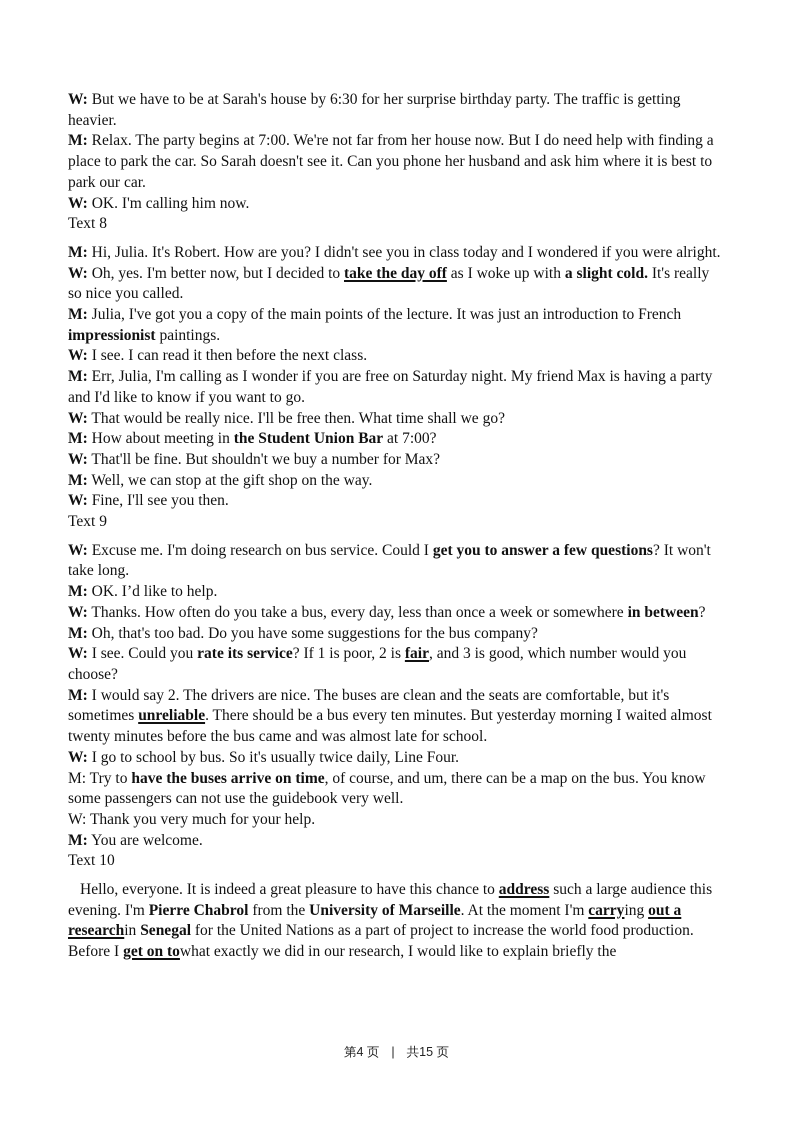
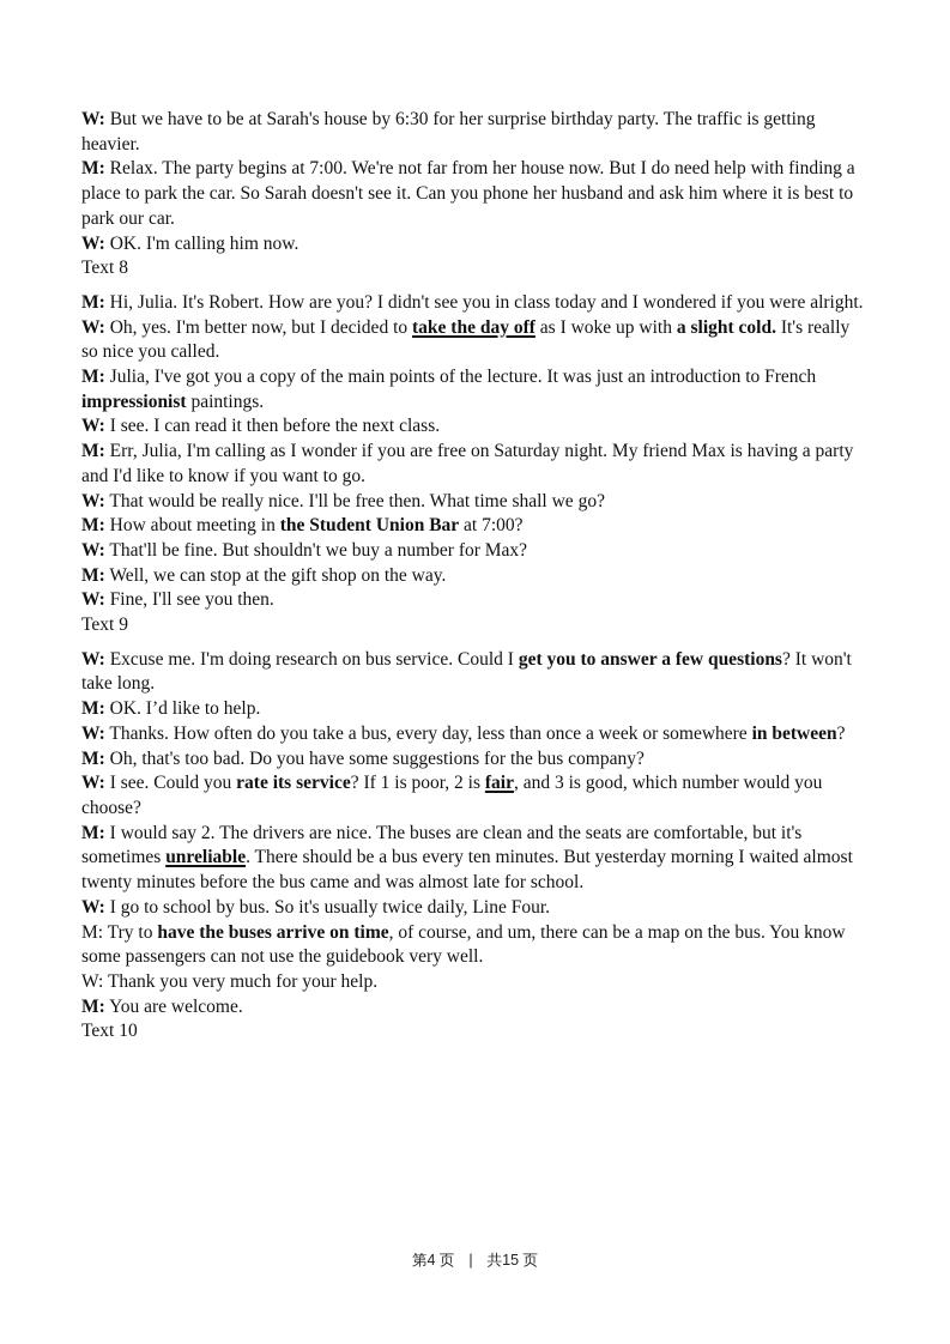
  W: But we have to be at Sarah's house by 6:30 for her surprise birthday party. The traffic is getting heavier.
  M: Relax. The party begins at 7:00. We're not far from her house now. But I do need help with finding a place to park the car. So Sarah doesn't see it. Can you phone her husband and ask him where it is best to park our car.
  W: OK. I'm calling him now.
  Text 8
  M: Hi, Julia. It's Robert. How are you? I didn't see you in class today and I wondered if you were alright.
  W: Oh, yes. I'm better now, but I decided to take the day off as I woke up with a slight cold. It's really so nice you called.
  M: Julia, I've got you a copy of the main points of the lecture. It was just an introduction to French impressionist paintings.
  W: I see. I can read it then before the next class.
  M: Err, Julia, I'm calling as I wonder if you are free on Saturday night. My friend Max is having a party and I'd like to know if you want to go.
  W: That would be really nice. I'll be free then. What time shall we go?
  M: How about meeting in the Student Union Bar at 7:00?
  W: That'll be fine. But shouldn't we buy a number for Max?
  M: Well, we can stop at the gift shop on the way.
  W: Fine, I'll see you then.
  Text 9
  W: Excuse me. I'm doing research on bus service. Could I get you to answer a few questions? It won't take long.
  M: OK. I’d like to help.
  W: Thanks. How often do you take a bus, every day, less than once a week or somewhere in between?
  M: Oh, that's too bad. Do you have some suggestions for the bus company?
  W: I see. Could you rate its service? If 1 is poor, 2 is fair, and 3 is good, which number would you choose?
  M: I would say 2. The drivers are nice. The buses are clean and the seats are comfortable, but it's sometimes unreliable. There should be a bus every ten minutes. But yesterday morning I waited almost twenty minutes before the bus came and was almost late for school.
  W: I go to school by bus. So it's usually twice daily, Line Four.
  M: Try to have the buses arrive on time, of course, and um, there can be a map on the bus. You know some passengers can not use the guidebook very well.
  W: Thank you very much for your help.
  M: You are welcome.
  Text 10
- Hello, everyone. It is indeed a great pleasure to have this chance to address such a large audience this evening. I'm Pierre Chabrol from the University of Marseille. At the moment I'm carrying out a researchin Senegal for the United Nations as a part of project to increase the world food production. Before I get on towhat exactly we did in our research, I would like to explain briefly the
  第4 页 | 共15 页
